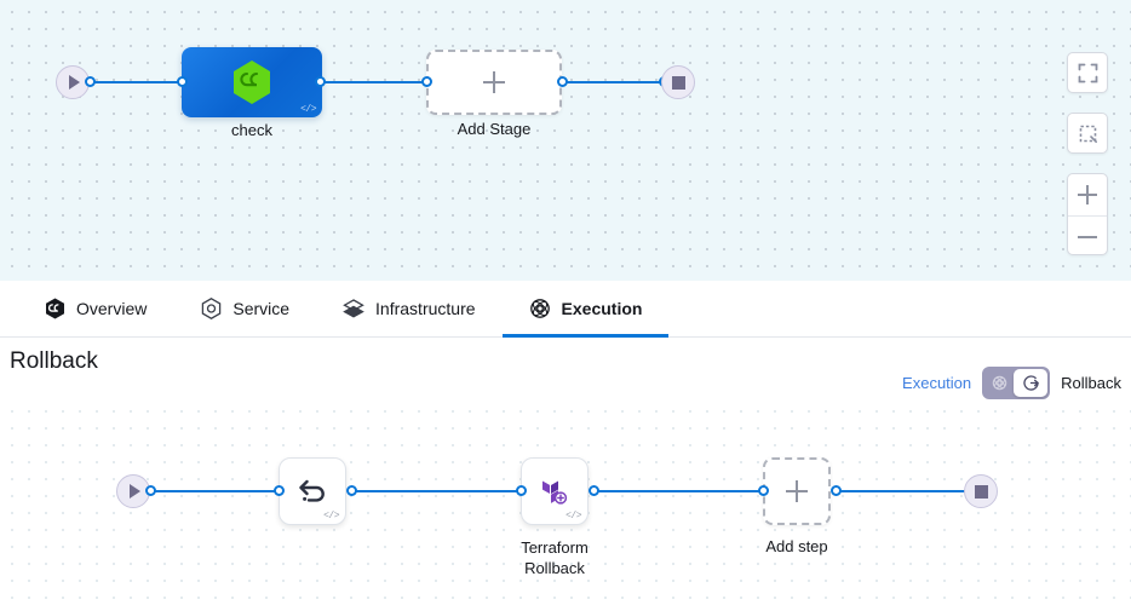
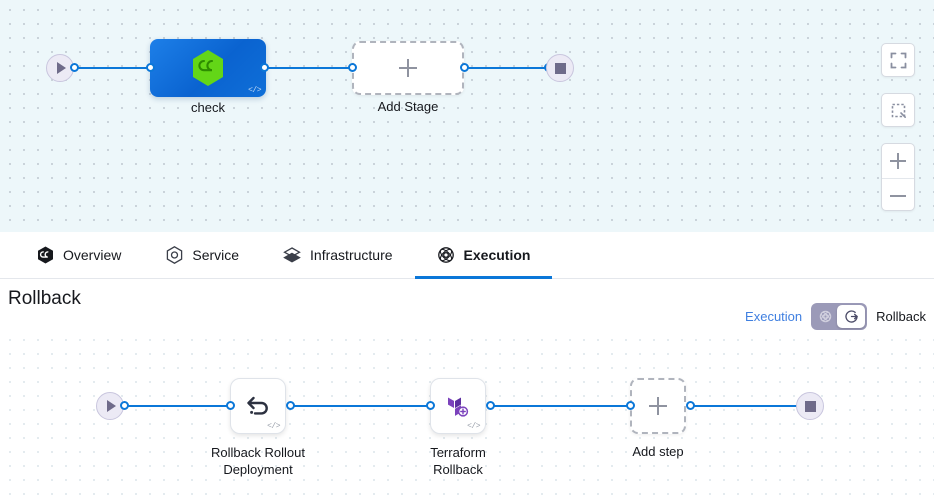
  </>
  check
  Add Stage
  Overview
  Service
  Infrastructure
  Execution
  Rollback
  Execution
  Rollback
  </>
+ Rollback Rollout
+ Deployment
  </>
  Terraform
  Rollback
  Add step
